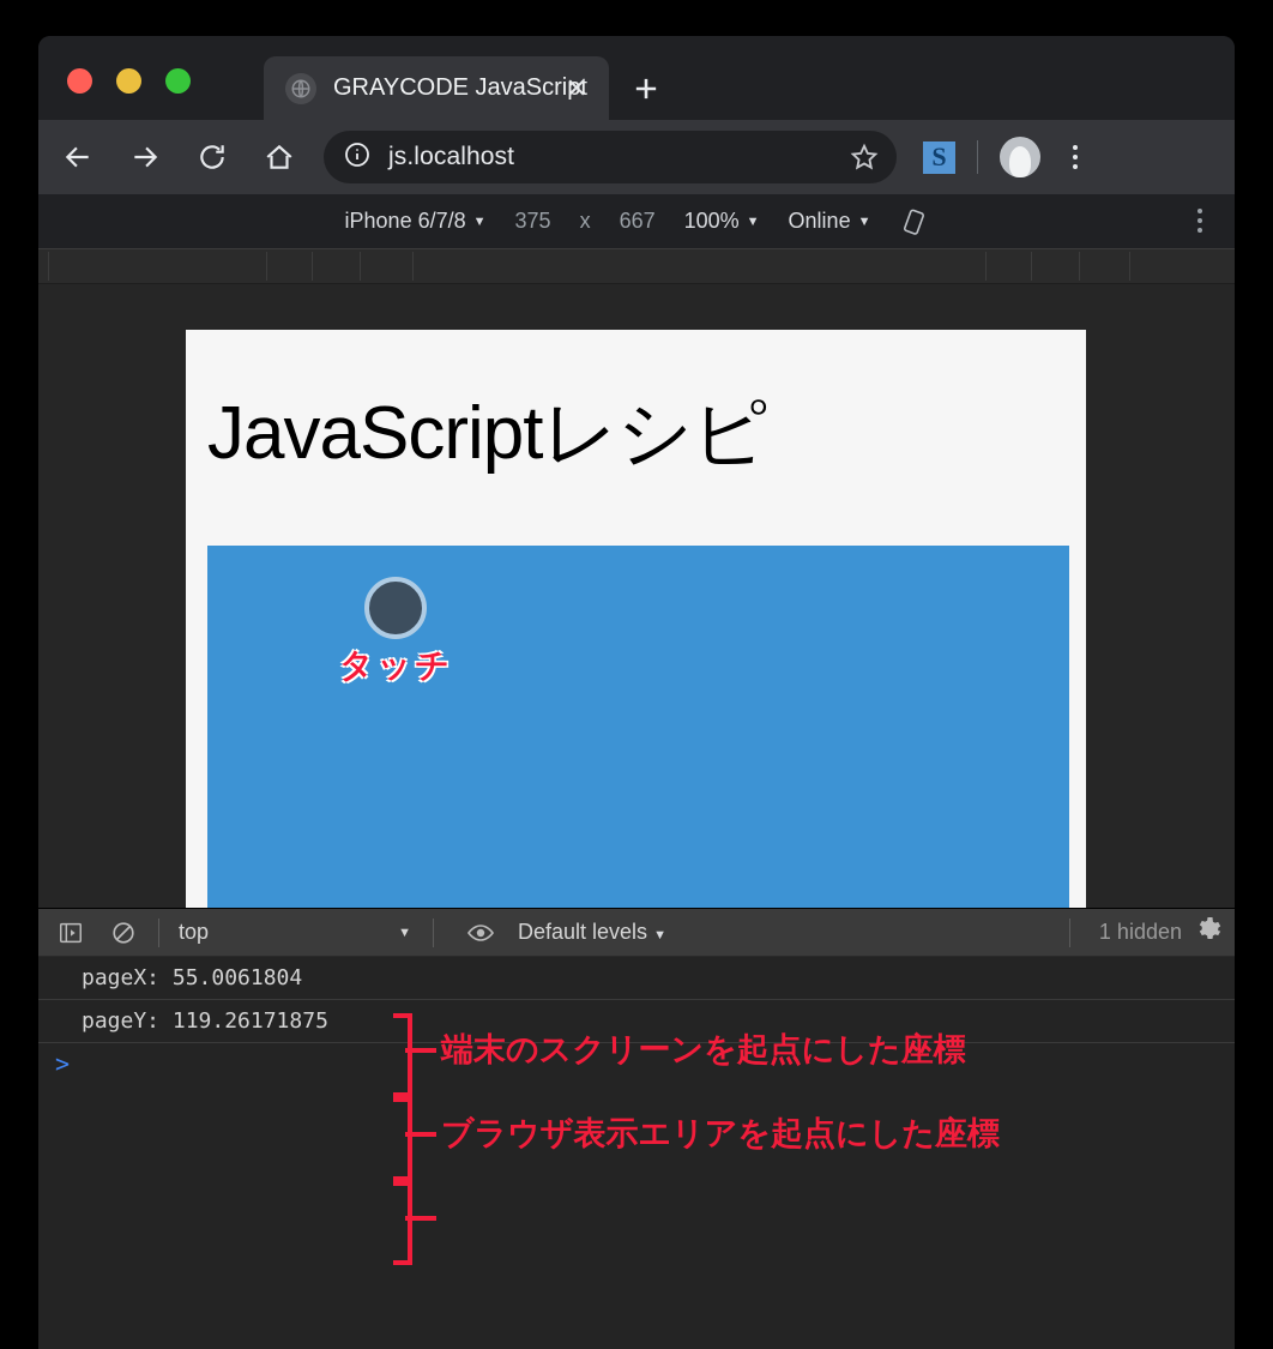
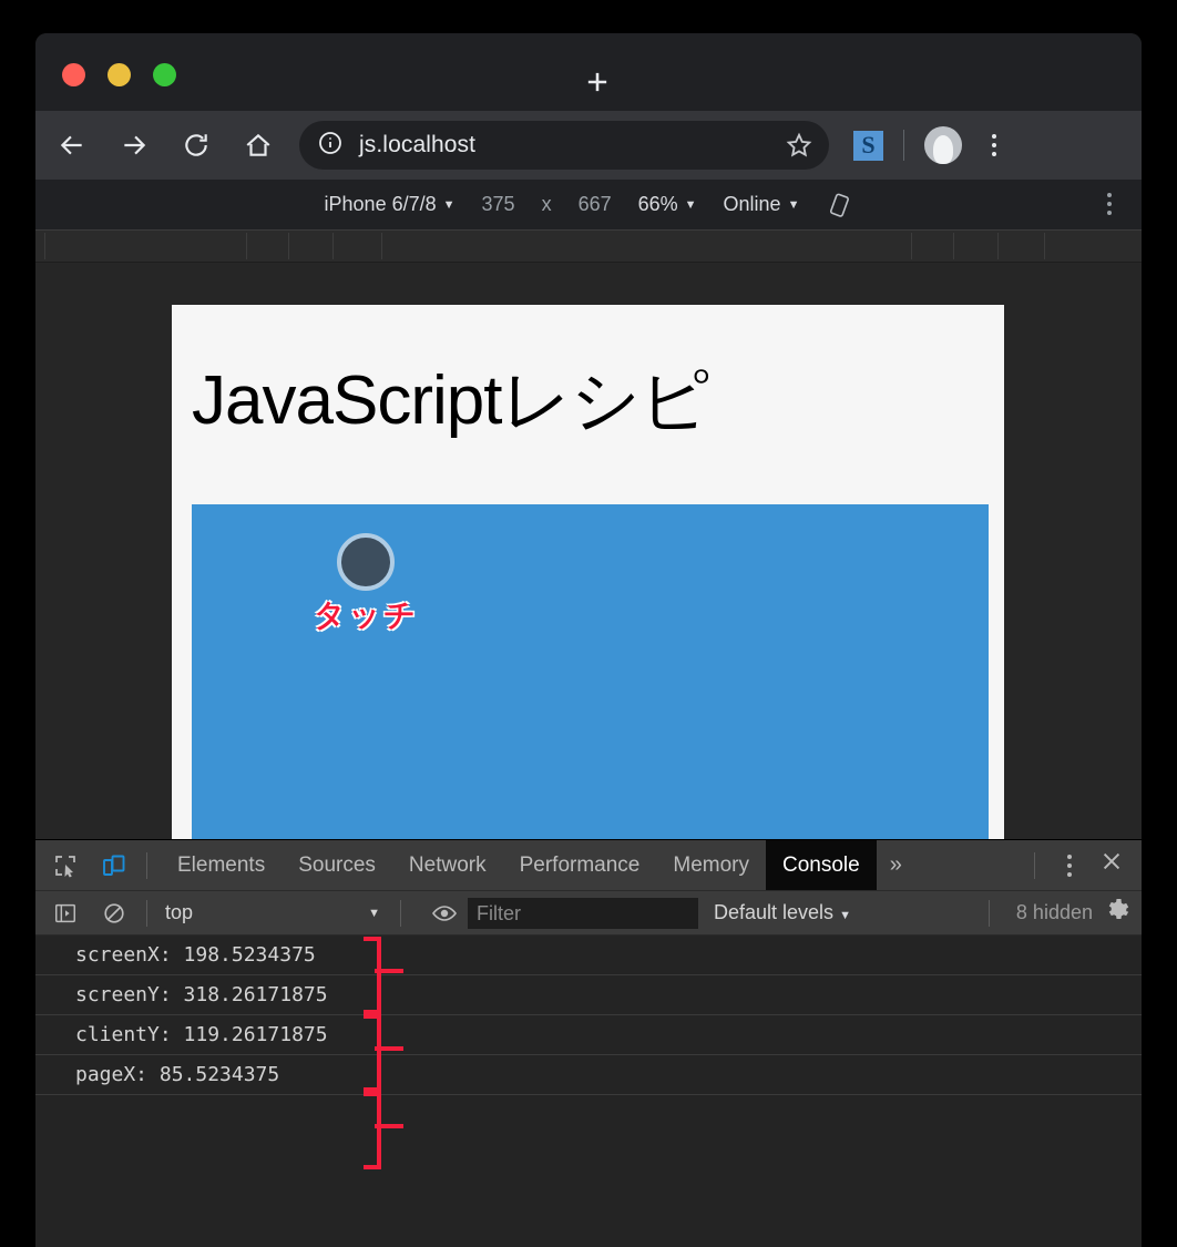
- GRAYCODE JavaScript
  js.localhost
  S
  iPhone 6/7/8
  ▼
  375
  x
  667
- 100%
+ 66%
  ▼
  Online
  ▼
  JavaScriptレシピ
  タッチ
+ Elements
+ Sources
+ Network
+ Performance
+ Memory
+ Console
+ »
  top
  ▼
+ Filter
  Default levels ▼
- 1 hidden
+ 8 hidden
+ screenX: 198.5234375
+ screenY: 318.26171875
+ clientY: 119.26171875
- pageX: 55.0061804
+ pageX: 85.5234375
- pageY: 119.26171875
- >
- 端末のスクリーンを起点にした座標
- ブラウザ表示エリアを起点にした座標
